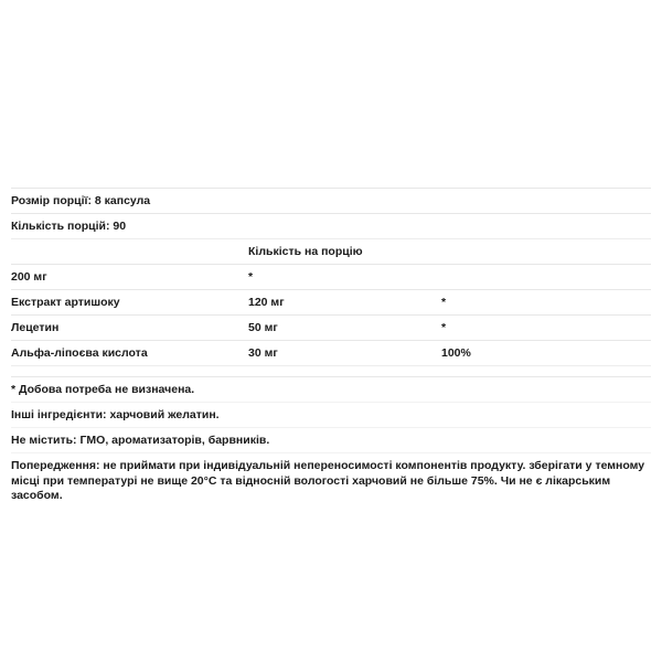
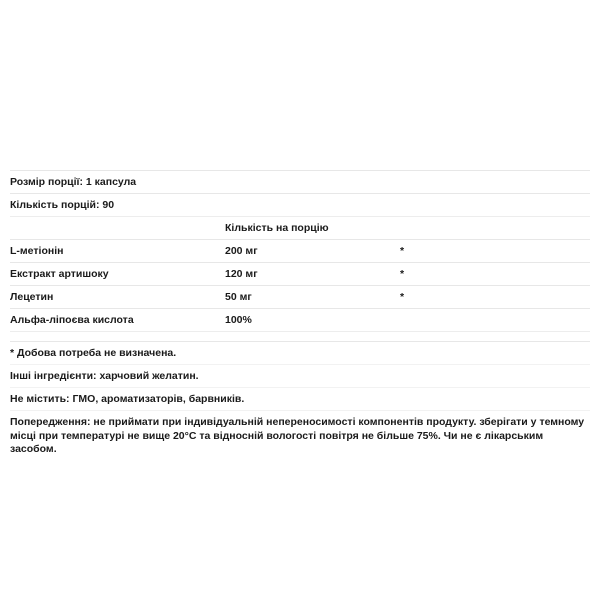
- Розмір порції: 8 капсула
+ Розмір порції: 1 капсула
  Кількість порцій: 90
  Кількість на порцію
+ L-метіонін
  200 мг
  *
  Екстракт артишоку
  120 мг
  *
  Лецетин
  50 мг
  *
  Альфа-ліпоєва кислота
- 30 мг
  100%
  * Добова потреба не визначена.
  Інші інгредієнти: харчовий желатин.
  Не містить: ГМО, ароматизаторів, барвників.
- Попередження: не приймати при індивідуальній непереносимості компонентів продукту. зберігати у темному місці при температурі не вище 20°С та відносній вологості харчовий не більше 75%. Чи не є лікарським засобом.
+ Попередження: не приймати при індивідуальній непереносимості компонентів продукту. зберігати у темному місці при температурі не вище 20°С та відносній вологості повітря не більше 75%. Чи не є лікарським засобом.
